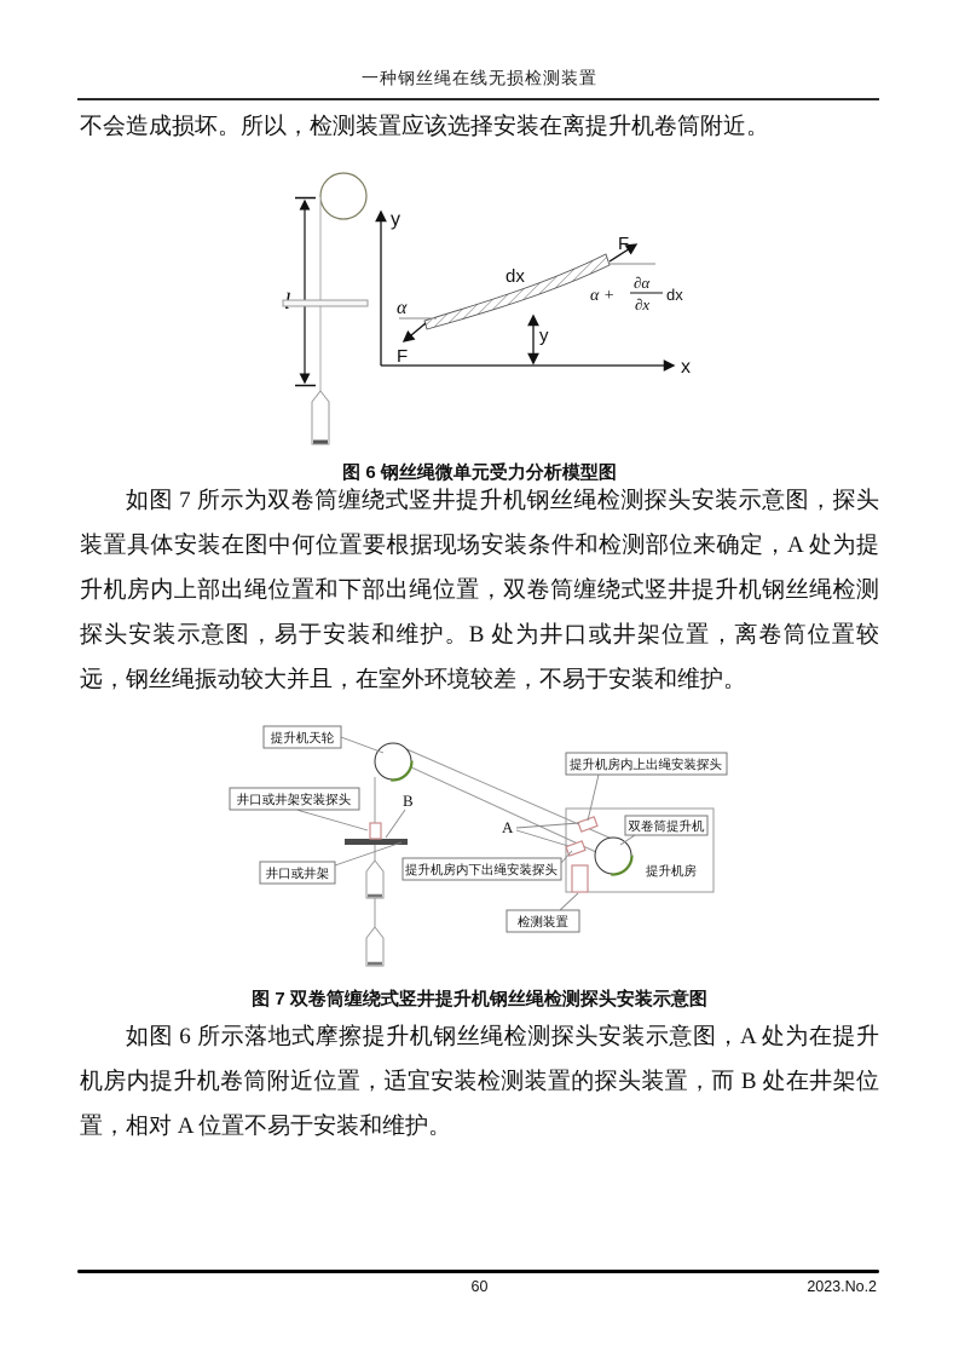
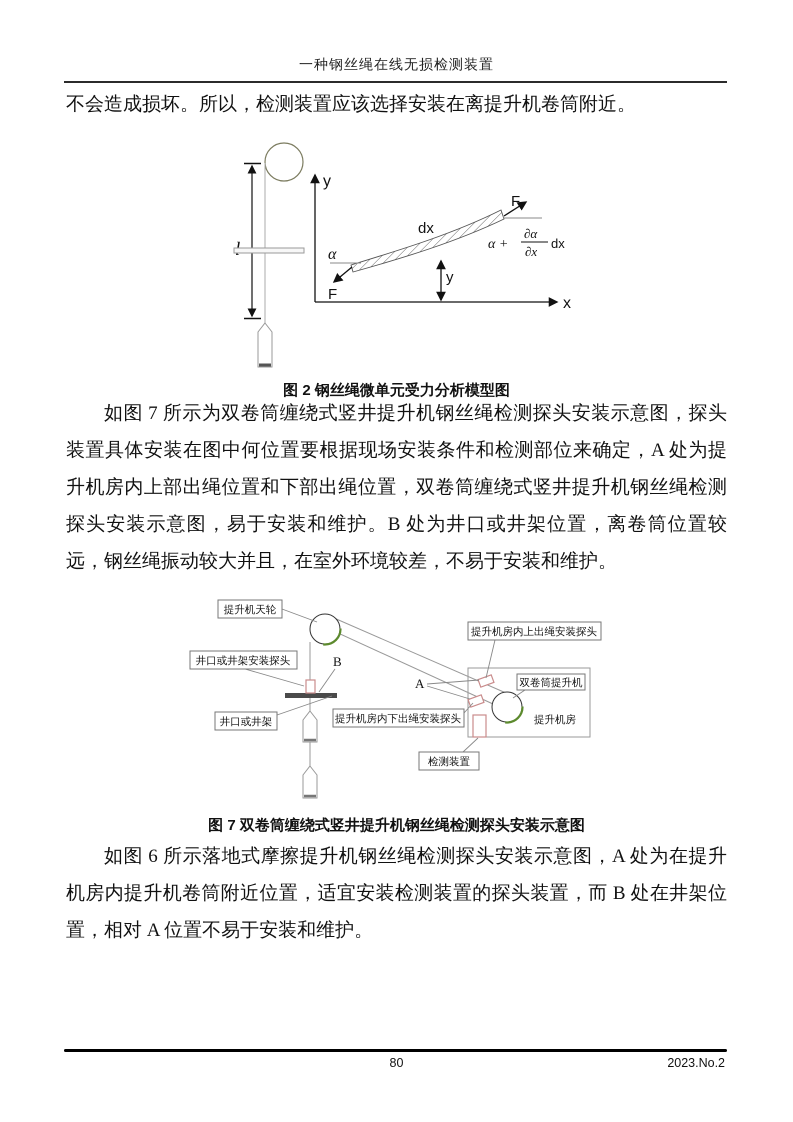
  一种钢丝绳在线无损检测装置
  不会造成损坏。所以，检测装置应该选择安装在离提升机卷筒附近。
  y
  x
  dx
  α
  F
  F
  α +
  ∂α
  ∂x
  dx
  y
- 图 6 钢丝绳微单元受力分析模型图
+ 图 2 钢丝绳微单元受力分析模型图
  如图 7 所示为双卷筒缠绕式竖井提升机钢丝绳检测探头安装示意图，探头装置具体安装在图中何位置要根据现场安装条件和检测部位来确定，A 处为提升机房内上部出绳位置和下部出绳位置，双卷筒缠绕式竖井提升机钢丝绳检测探头安装示意图，易于安装和维护。B 处为井口或井架位置，离卷筒位置较远，钢丝绳振动较大并且，在室外环境较差，不易于安装和维护。
  提升机天轮
  井口或井架安装探头
  井口或井架
  提升机房内上出绳安装探头
  双卷筒提升机
  提升机房内下出绳安装探头
  检测装置
  提升机房
  B
  A
  图 7 双卷筒缠绕式竖井提升机钢丝绳检测探头安装示意图
  如图 6 所示落地式摩擦提升机钢丝绳检测探头安装示意图，A 处为在提升机房内提升机卷筒附近位置，适宜安装检测装置的探头装置，而 B 处在井架位置，相对 A 位置不易于安装和维护。
- 60
+ 80
  2023.No.2
